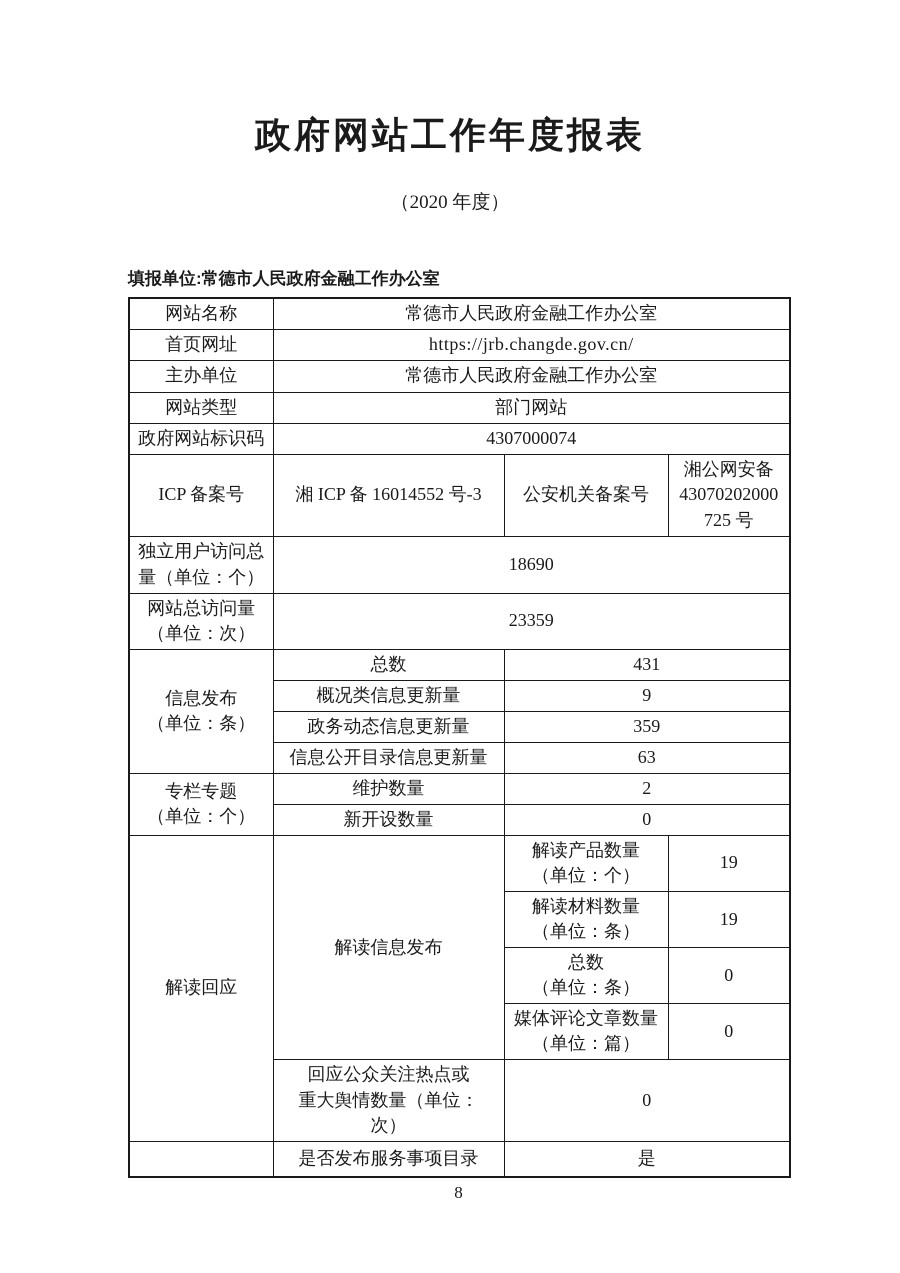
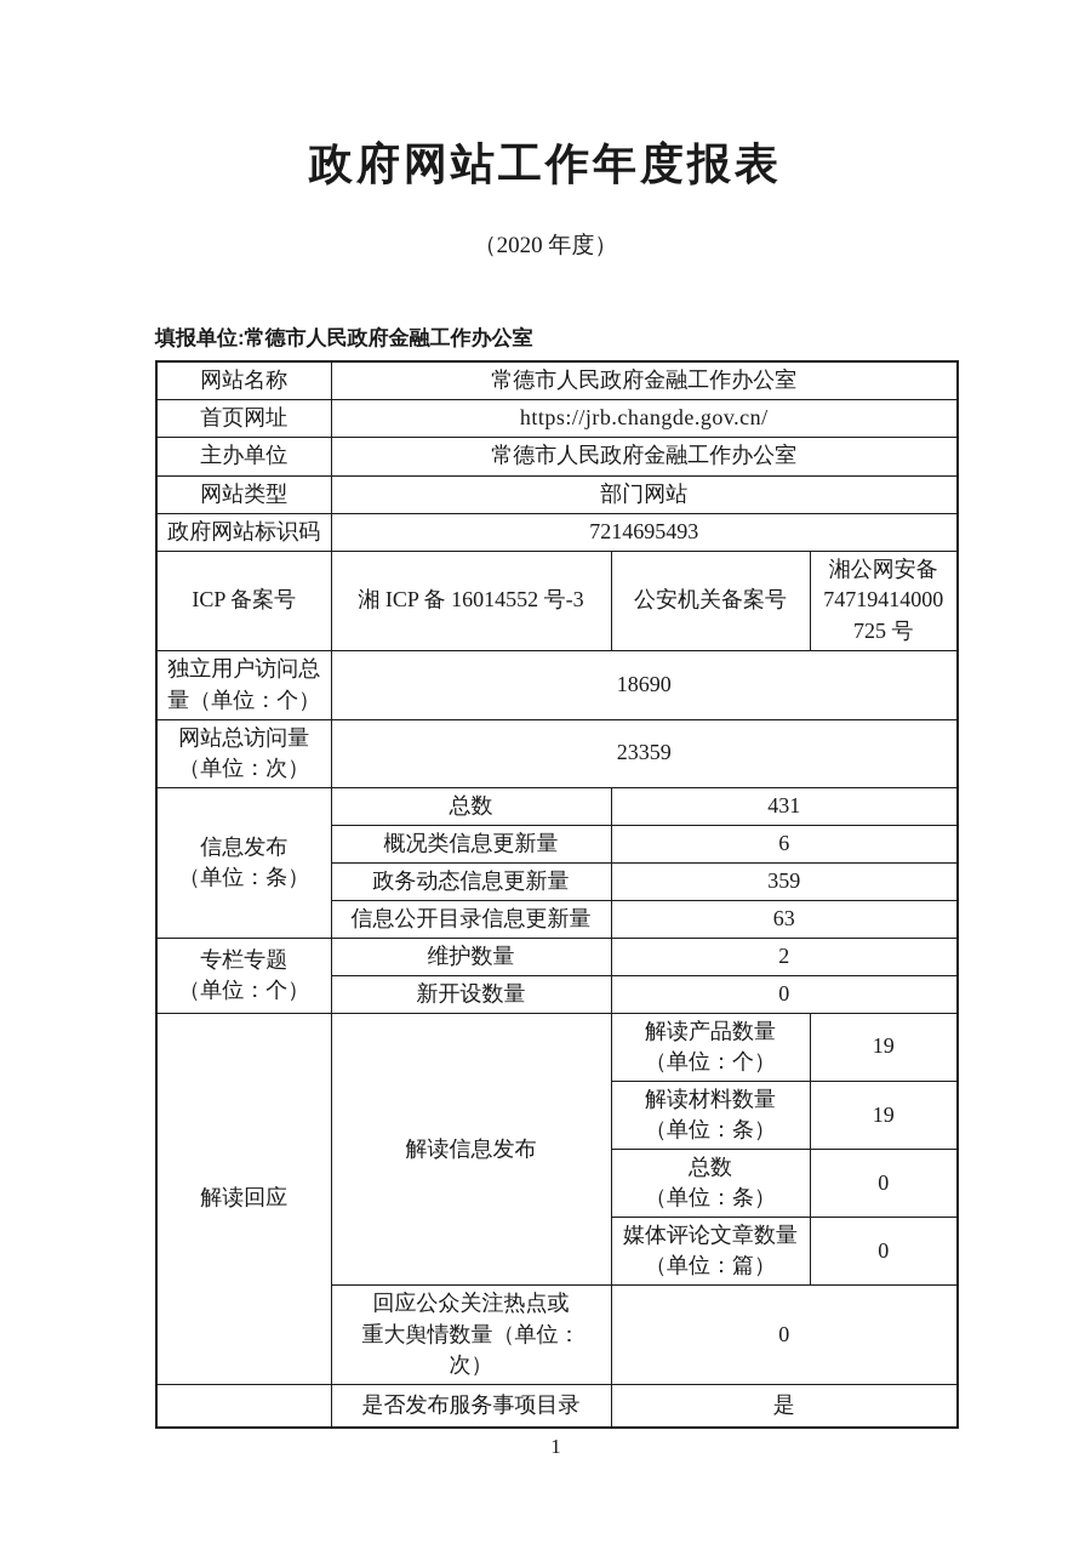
  政府网站工作年度报表
  （2020 年度）
  填报单位:常德市人民政府金融工作办公室
  网站名称	常德市人民政府金融工作办公室
  首页网址	https://jrb.changde.gov.cn/
  主办单位	常德市人民政府金融工作办公室
  网站类型	部门网站
- 政府网站标识码	4307000074
+ 政府网站标识码	7214695493
- ICP 备案号	湘 ICP 备 16014552 号-3	公安机关备案号	湘公网安备 43070202000 725 号
+ ICP 备案号	湘 ICP 备 16014552 号-3	公安机关备案号	湘公网安备 74719414000 725 号
  独立用户访问总 量（单位：个）	18690
  网站总访问量 （单位：次）	23359
  信息发布 （单位：条）	总数	431
- 概况类信息更新量	9
+ 概况类信息更新量	6
  政务动态信息更新量	359
  信息公开目录信息更新量	63
  专栏专题 （单位：个）	维护数量	2
  新开设数量	0
  解读回应	解读信息发布	解读产品数量 （单位：个）	19
  解读材料数量 （单位：条）	19
  总数 （单位：条）	0
  媒体评论文章数量 （单位：篇）	0
  回应公众关注热点或 重大舆情数量（单位： 次）	0
  	是否发布服务事项目录	是
- 8
+ 1
